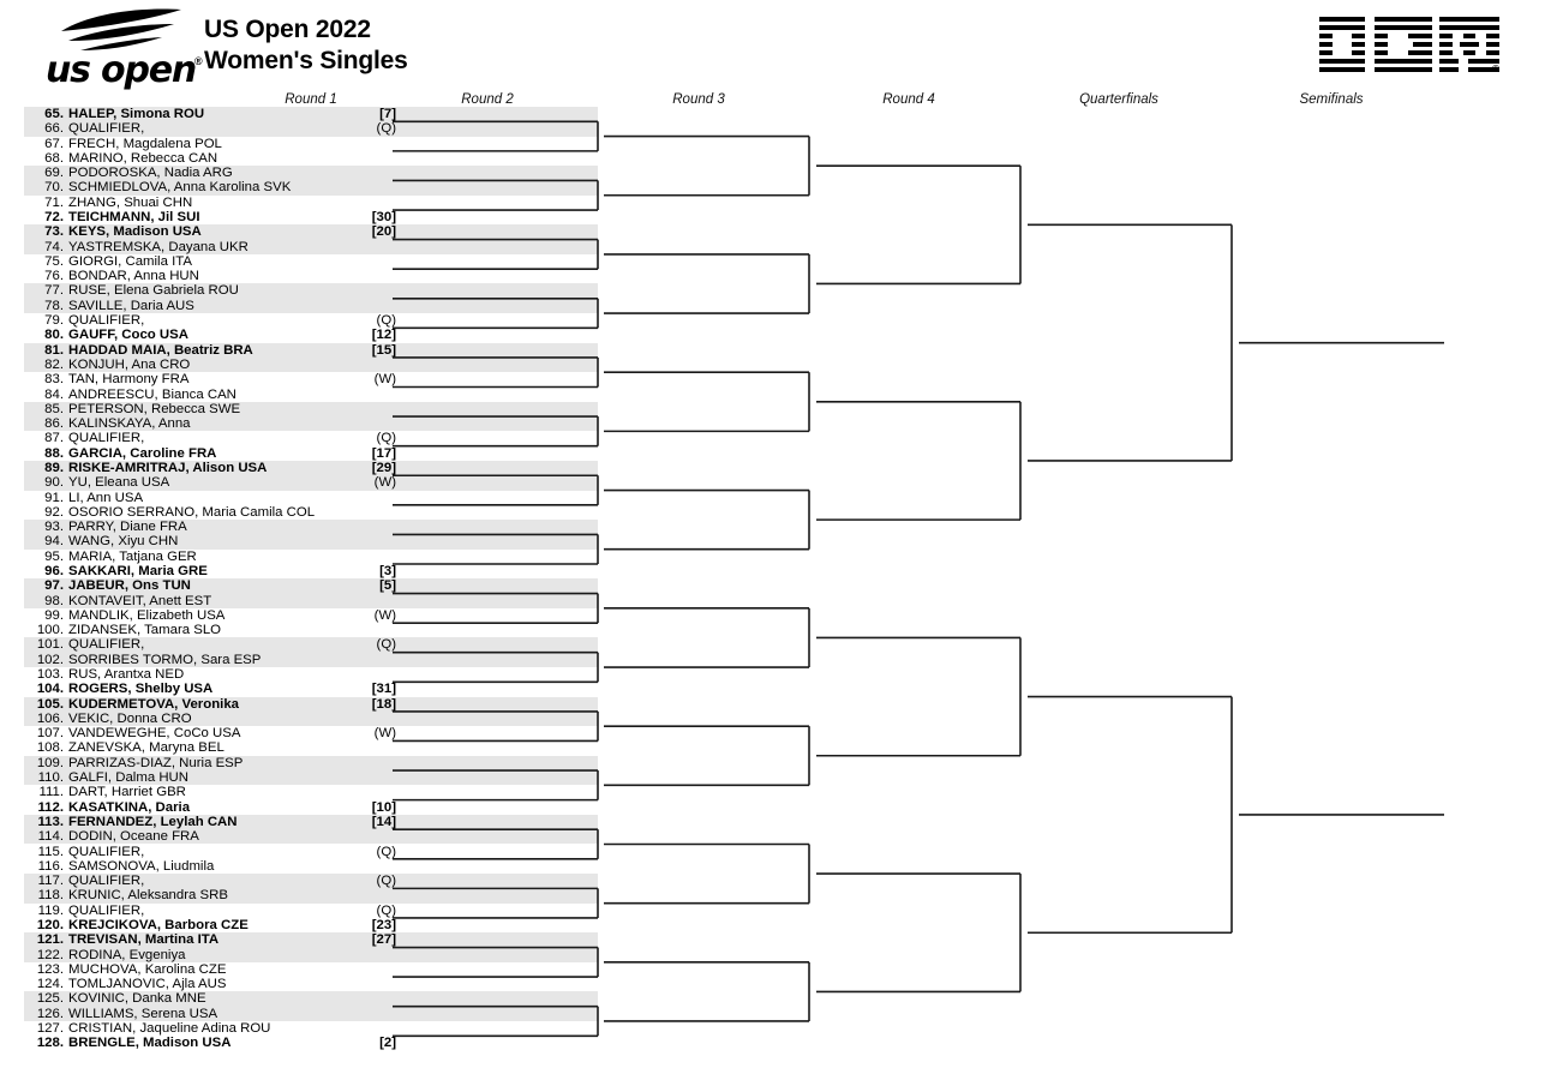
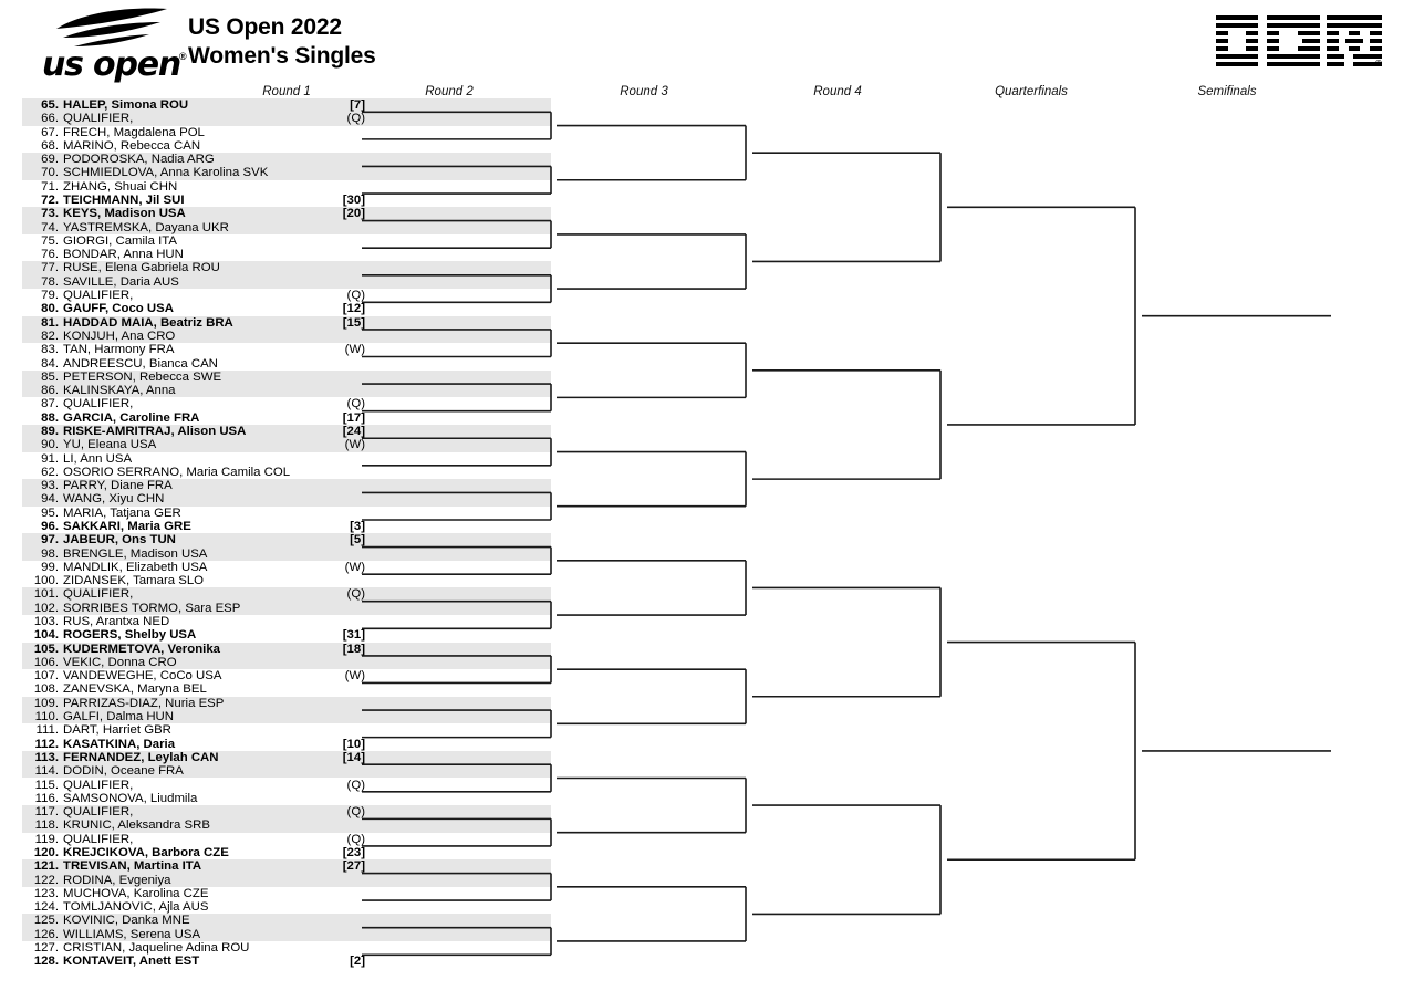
  us open
  ®
  US Open 2022
  Women's Singles
  ®
  Round 1
  Round 2
  Round 3
  Round 4
  Quarterfinals
  Semifinals
  65.
  HALEP, Simona ROU
  [7]
  66.
  QUALIFIER,
  (Q)
  67.
  FRECH, Magdalena POL
  68.
  MARINO, Rebecca CAN
  69.
  PODOROSKA, Nadia ARG
  70.
  SCHMIEDLOVA, Anna Karolina SVK
  71.
  ZHANG, Shuai CHN
  72.
  TEICHMANN, Jil SUI
  [30]
  73.
  KEYS, Madison USA
  [20]
  74.
  YASTREMSKA, Dayana UKR
  75.
  GIORGI, Camila ITA
  76.
  BONDAR, Anna HUN
  77.
  RUSE, Elena Gabriela ROU
  78.
  SAVILLE, Daria AUS
  79.
  QUALIFIER,
  (Q)
  80.
  GAUFF, Coco USA
  [12]
  81.
  HADDAD MAIA, Beatriz BRA
  [15]
  82.
  KONJUH, Ana CRO
  83.
  TAN, Harmony FRA
  (W)
  84.
  ANDREESCU, Bianca CAN
  85.
  PETERSON, Rebecca SWE
  86.
  KALINSKAYA, Anna
  87.
  QUALIFIER,
  (Q)
  88.
  GARCIA, Caroline FRA
  [17]
  89.
  RISKE-AMRITRAJ, Alison USA
- [29]
+ [24]
  90.
  YU, Eleana USA
  (W)
  91.
  LI, Ann USA
- 92.
+ 62.
  OSORIO SERRANO, Maria Camila COL
  93.
  PARRY, Diane FRA
  94.
  WANG, Xiyu CHN
  95.
  MARIA, Tatjana GER
  96.
  SAKKARI, Maria GRE
  [3]
  97.
  JABEUR, Ons TUN
  [5]
  98.
- KONTAVEIT, Anett EST
+ BRENGLE, Madison USA
  99.
  MANDLIK, Elizabeth USA
  (W)
  100.
  ZIDANSEK, Tamara SLO
  101.
  QUALIFIER,
  (Q)
  102.
  SORRIBES TORMO, Sara ESP
  103.
  RUS, Arantxa NED
  104.
  ROGERS, Shelby USA
  [31]
  105.
  KUDERMETOVA, Veronika
  [18]
  106.
  VEKIC, Donna CRO
  107.
  VANDEWEGHE, CoCo USA
  (W)
  108.
  ZANEVSKA, Maryna BEL
  109.
  PARRIZAS-DIAZ, Nuria ESP
  110.
  GALFI, Dalma HUN
  111.
  DART, Harriet GBR
  112.
  KASATKINA, Daria
  [10]
  113.
  FERNANDEZ, Leylah CAN
  [14]
  114.
  DODIN, Oceane FRA
  115.
  QUALIFIER,
  (Q)
  116.
  SAMSONOVA, Liudmila
  117.
  QUALIFIER,
  (Q)
  118.
  KRUNIC, Aleksandra SRB
  119.
  QUALIFIER,
  (Q)
  120.
  KREJCIKOVA, Barbora CZE
  [23]
  121.
  TREVISAN, Martina ITA
  [27]
  122.
  RODINA, Evgeniya
  123.
  MUCHOVA, Karolina CZE
  124.
  TOMLJANOVIC, Ajla AUS
  125.
  KOVINIC, Danka MNE
  126.
  WILLIAMS, Serena USA
  127.
  CRISTIAN, Jaqueline Adina ROU
  128.
- BRENGLE, Madison USA
+ KONTAVEIT, Anett EST
  [2]
